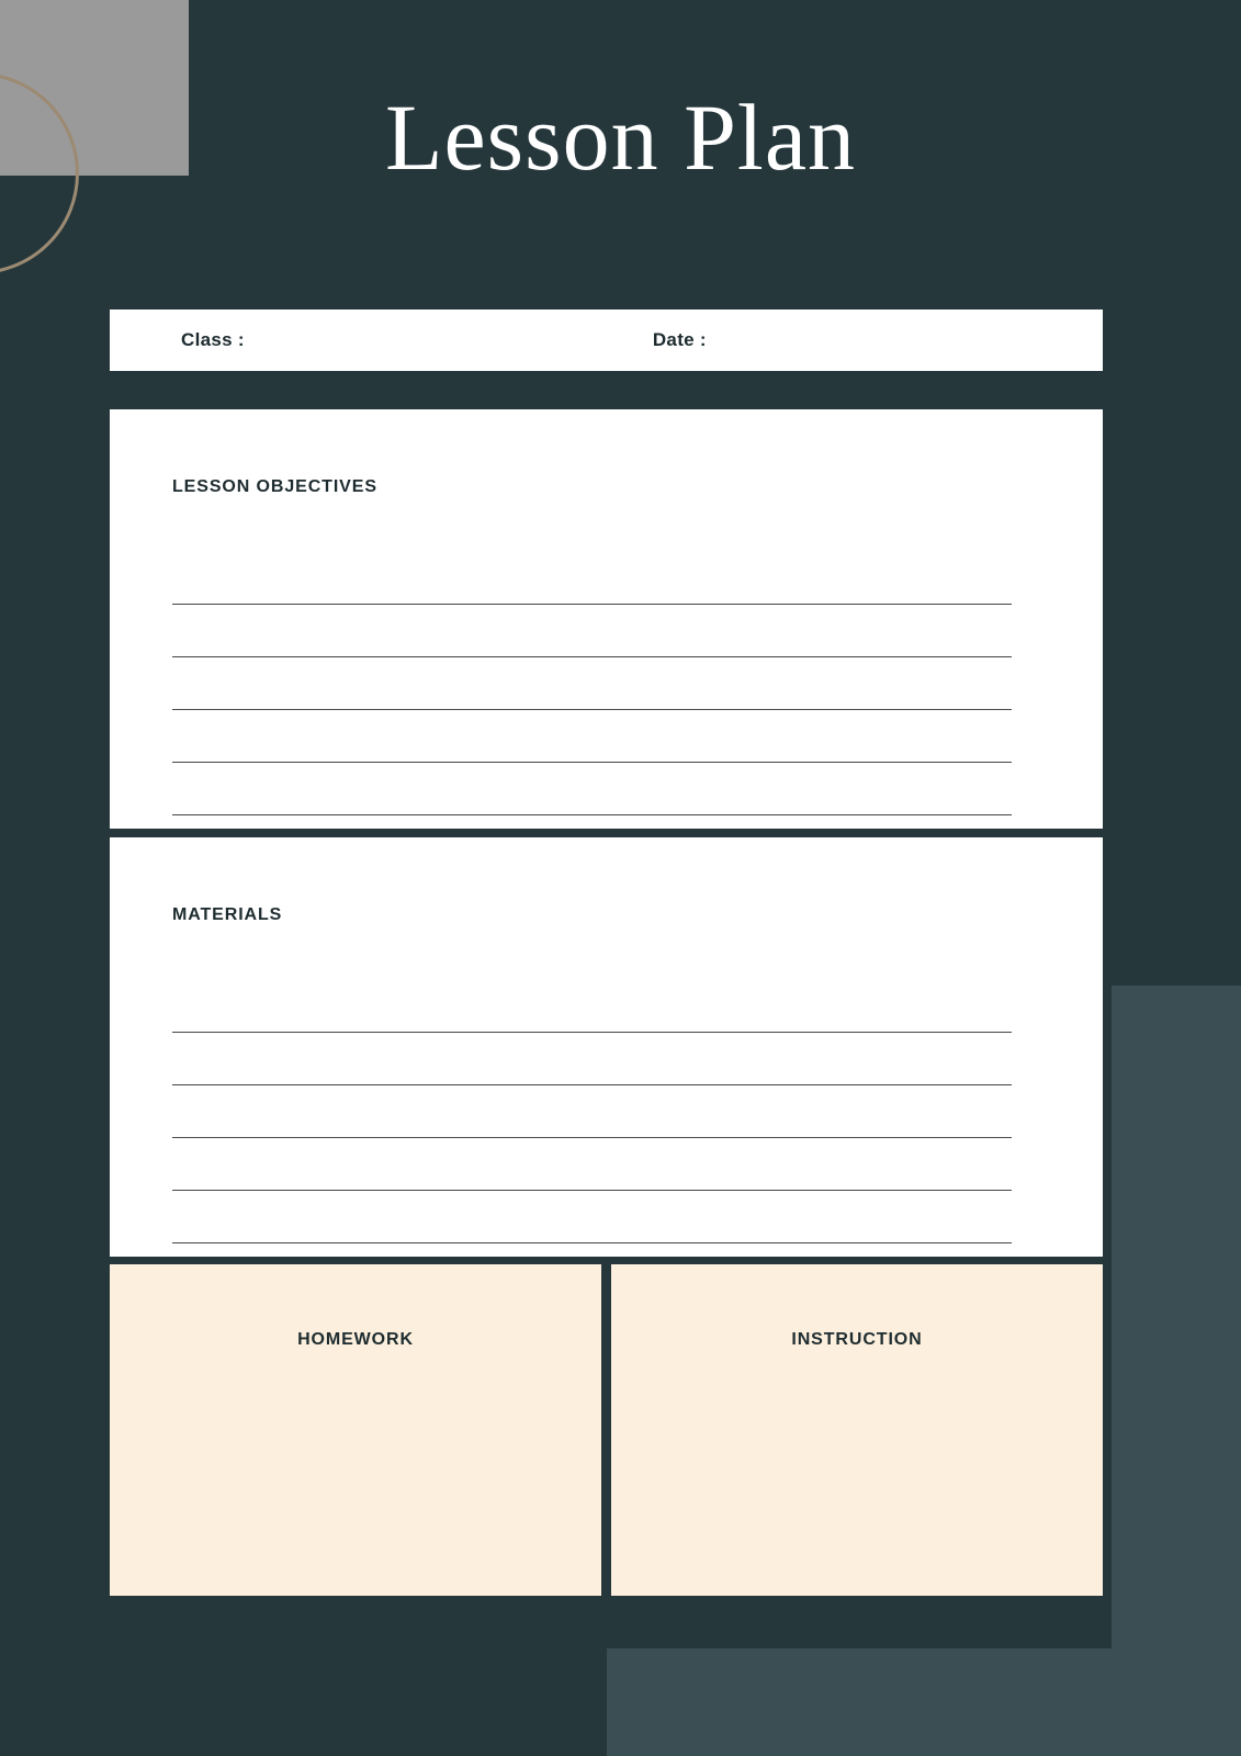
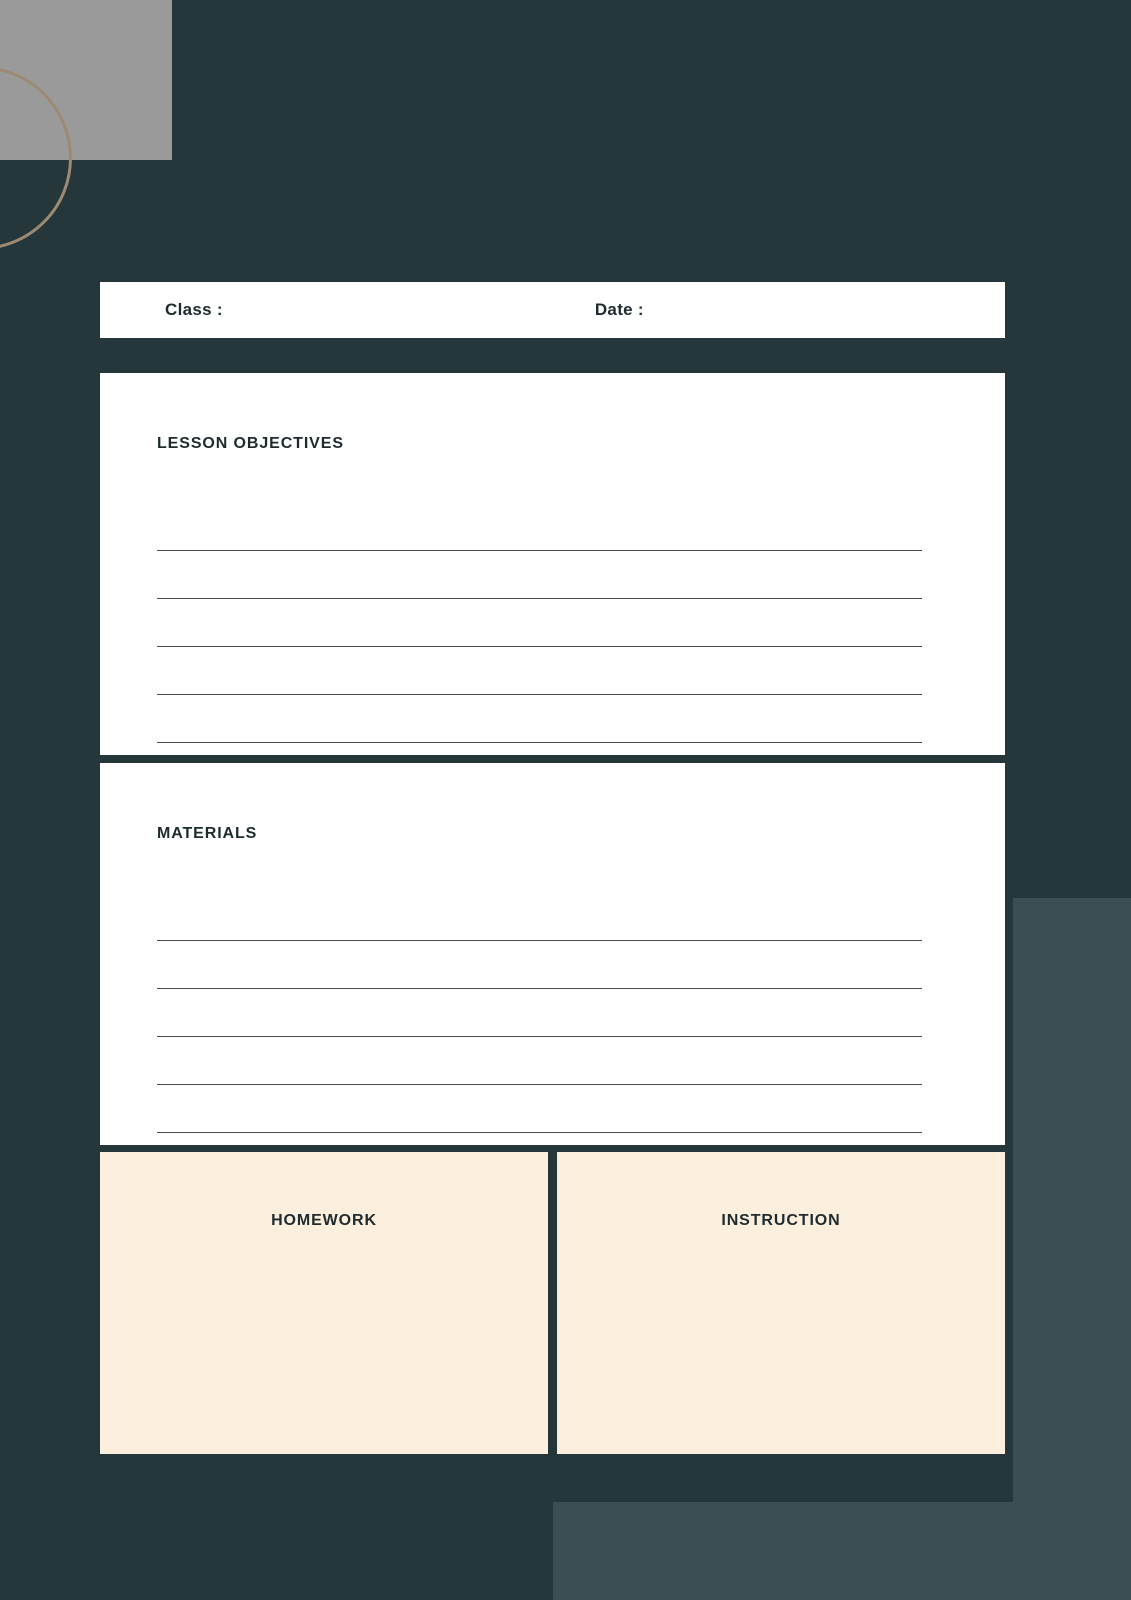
- Lesson Plan
  Class :
  Date :
  LESSON OBJECTIVES
  MATERIALS
  HOMEWORK
  INSTRUCTION
